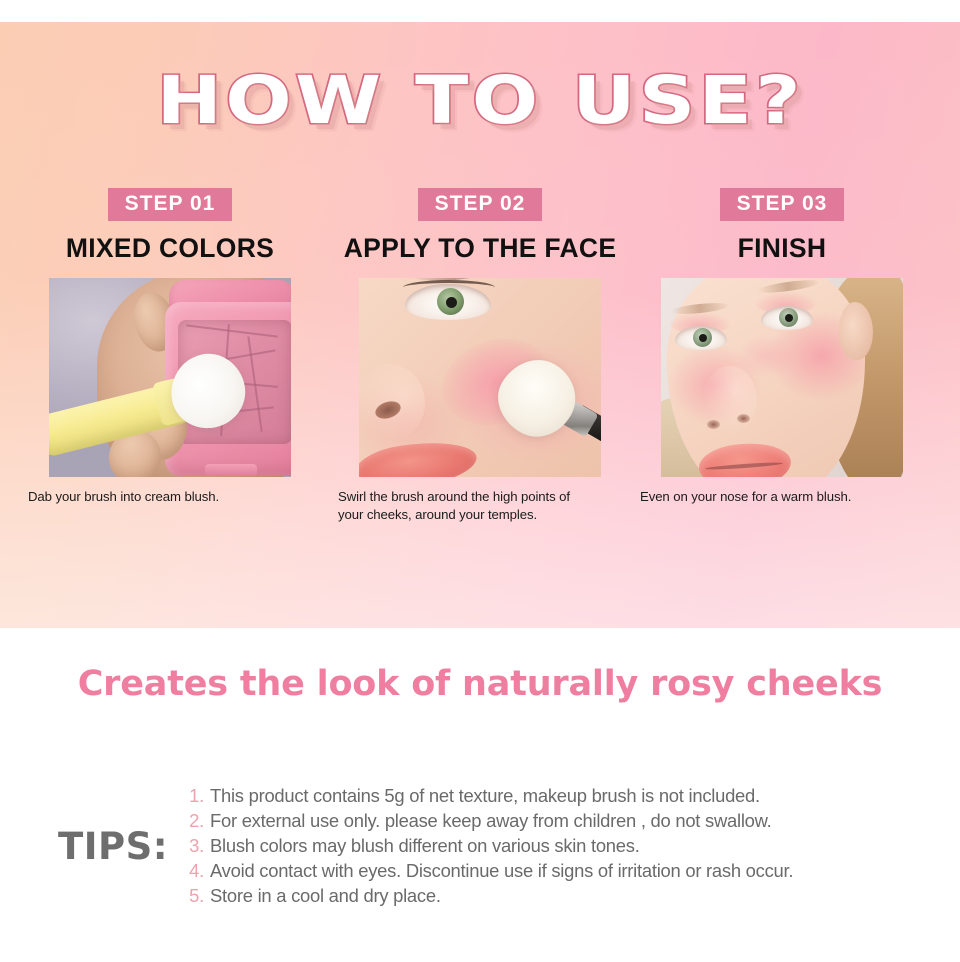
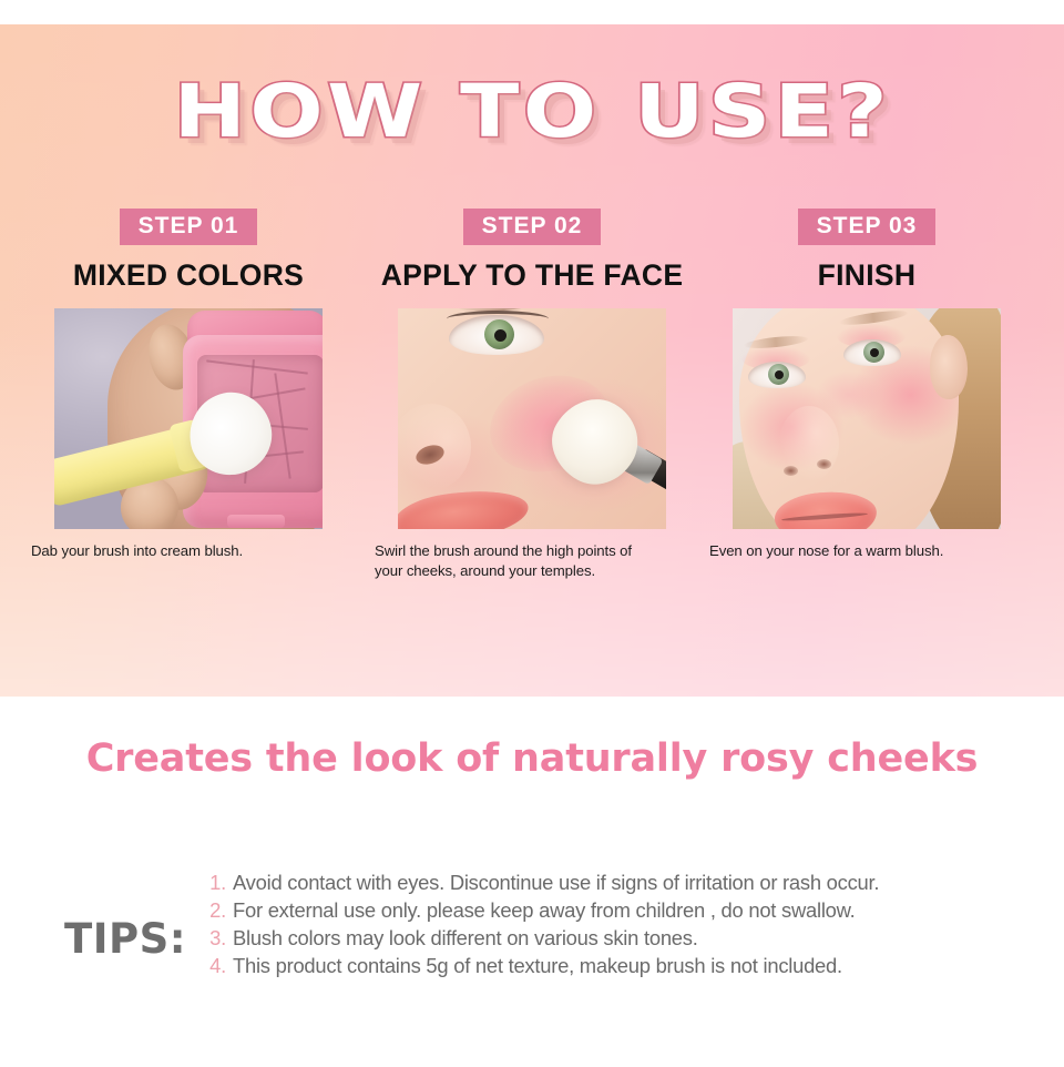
  HOW TO USE?
  STEP 01
  MIXED COLORS
  Dab your brush into cream blush.
  STEP 02
  APPLY TO THE FACE
  Swirl the brush around the high points of your cheeks, around your temples.
  STEP 03
  FINISH
  Even on your nose for a warm blush.
  Creates the look of naturally rosy cheeks
  TIPS:
  1.
- This product contains 5g of net texture, makeup brush is not included.
+ Avoid contact with eyes. Discontinue use if signs of irritation or rash occur.
  2.
  For external use only. please keep away from children , do not swallow.
  3.
- Blush colors may blush different on various skin tones.
+ Blush colors may look different on various skin tones.
  4.
- Avoid contact with eyes. Discontinue use if signs of irritation or rash occur.
+ This product contains 5g of net texture, makeup brush is not included.
- 5.
- Store in a cool and dry place.
